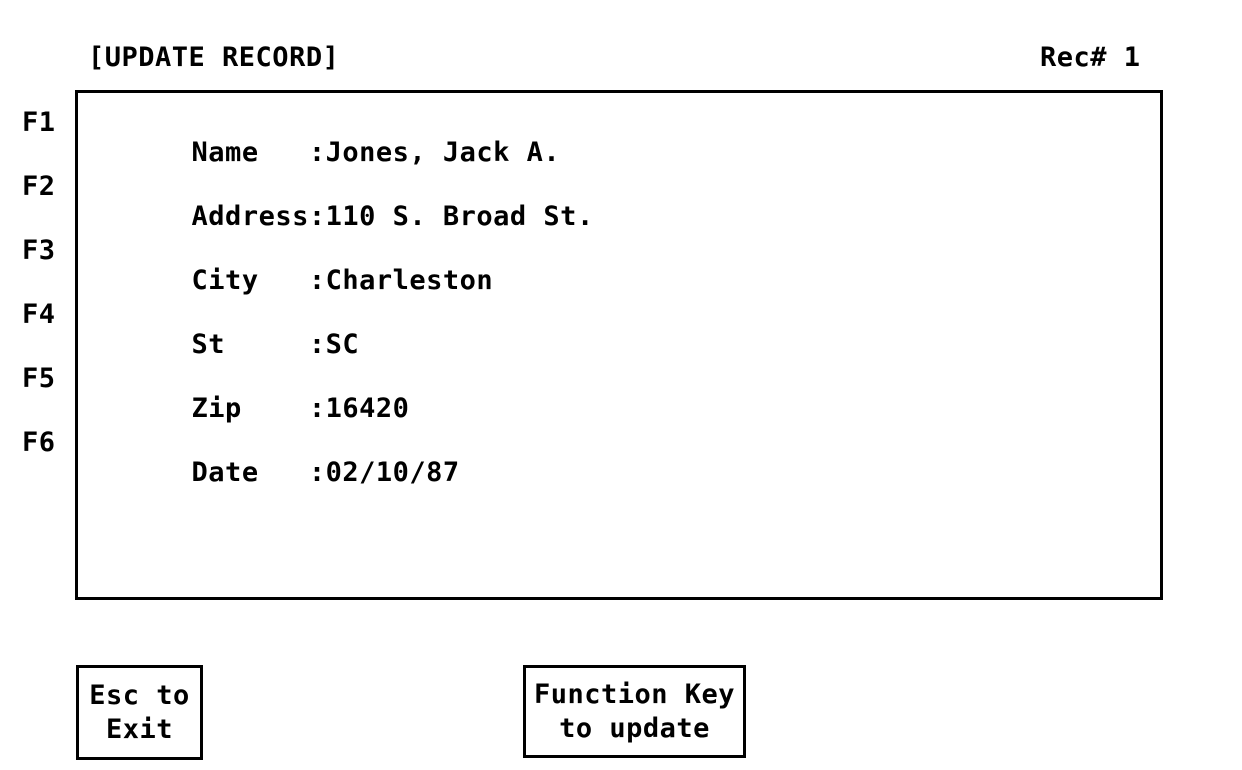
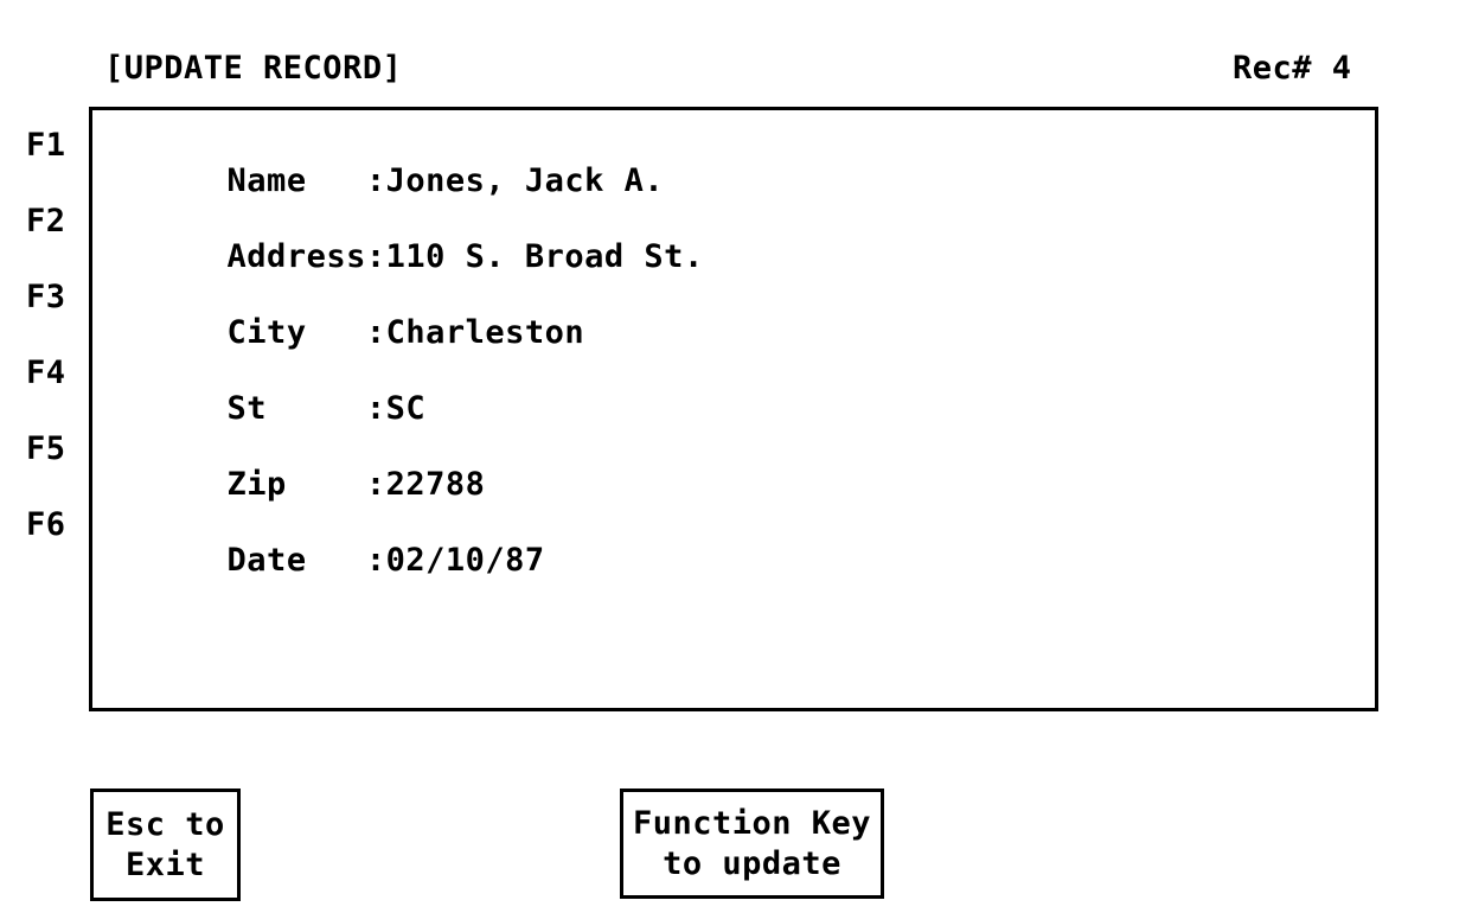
  [UPDATE RECORD]
- Rec# 1
+ Rec# 4
  F1
  F2
  F3
  F4
  F5
  F6
  Name :Jones, Jack A.
  Address:110 S. Broad St.
  City :Charleston
  St :SC
- Zip :16420
+ Zip :22788
  Date :02/10/87
  Esc to
  Exit
  Function Key
  to update
